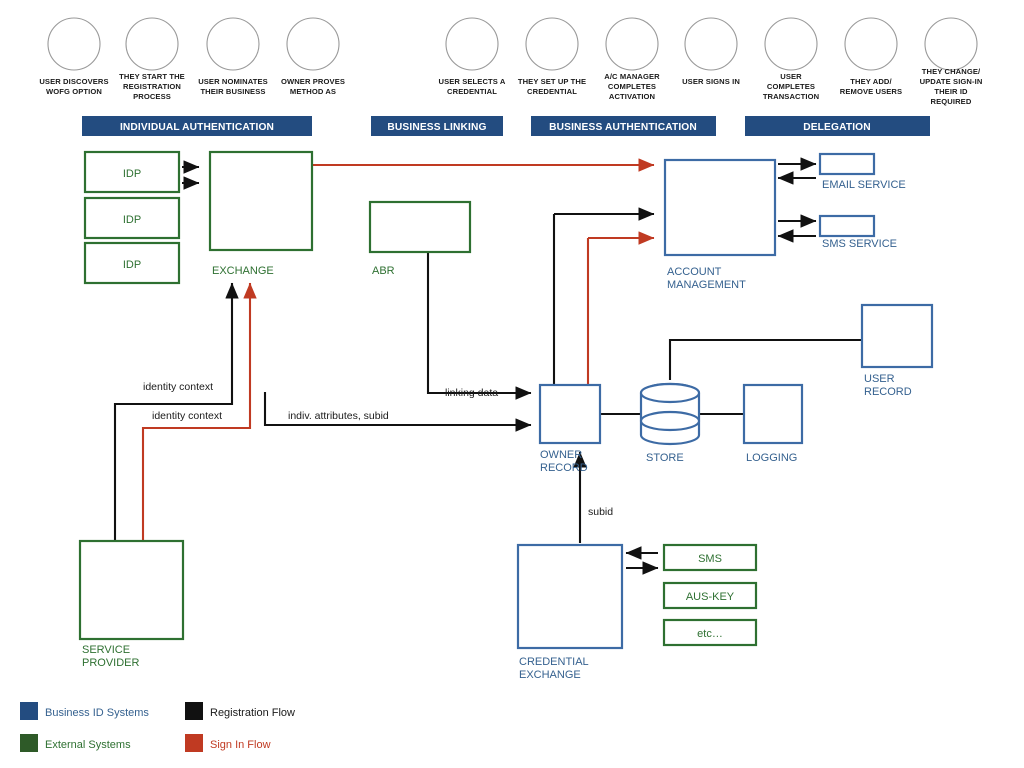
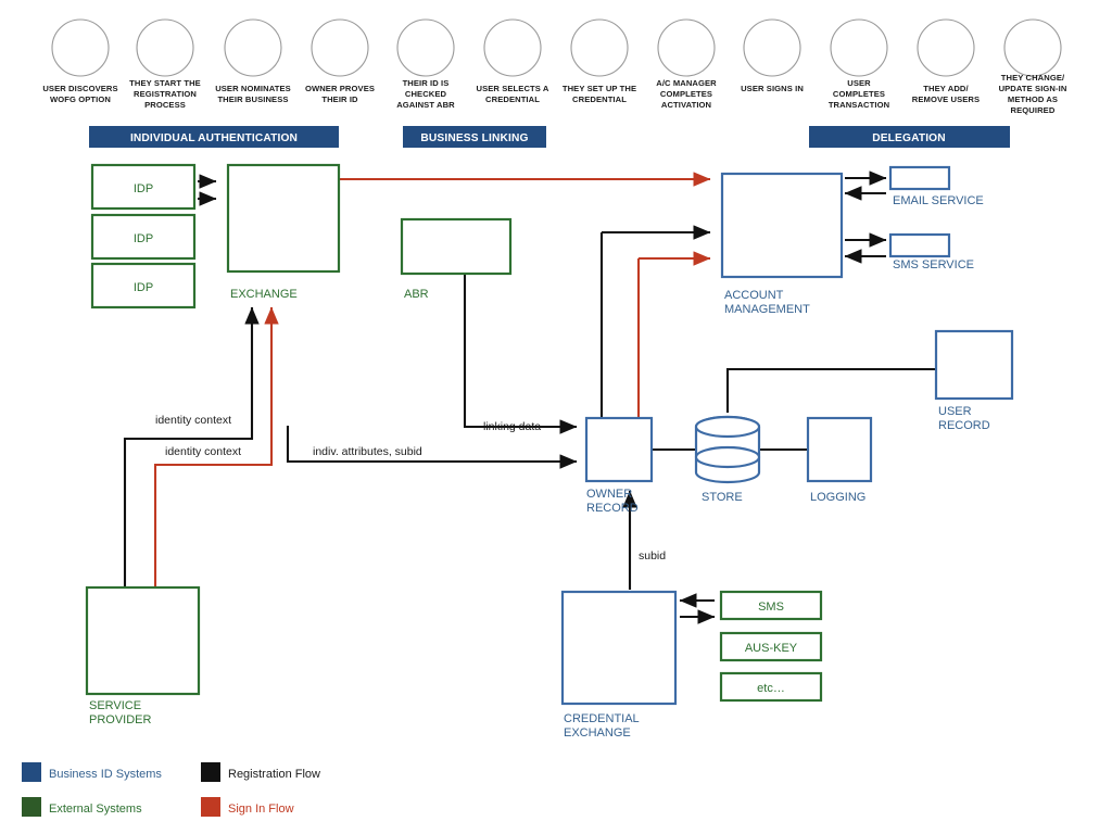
  USER DISCOVERS
  WOFG OPTION
  THEY START THE
  REGISTRATION
  PROCESS
  USER NOMINATES
  THEIR BUSINESS
  OWNER PROVES
- METHOD AS
+ THEIR ID
+ THEIR ID IS
+ CHECKED
+ AGAINST ABR
  USER SELECTS A
  CREDENTIAL
  THEY SET UP THE
  CREDENTIAL
  A/C MANAGER
  COMPLETES
  ACTIVATION
  USER SIGNS IN
  USER
  COMPLETES
  TRANSACTION
  THEY ADD/
  REMOVE USERS
  THEY CHANGE/
  UPDATE SIGN-IN
- THEIR ID
+ METHOD AS
  REQUIRED
  INDIVIDUAL AUTHENTICATION
  BUSINESS LINKING
- BUSINESS AUTHENTICATION
  DELEGATION
  identity context
  identity context
  indiv. attributes, subid
  linking data
  subid
  IDP
  IDP
  IDP
  EXCHANGE
  ABR
  ACCOUNT
  MANAGEMENT
  EMAIL SERVICE
  SMS SERVICE
  OWNER
  RECORD
  STORE
  LOGGING
  USER
  RECORD
  SERVICE
  PROVIDER
  CREDENTIAL
  EXCHANGE
  SMS
  AUS-KEY
  etc…
  Business ID Systems
  External Systems
  Registration Flow
  Sign In Flow
